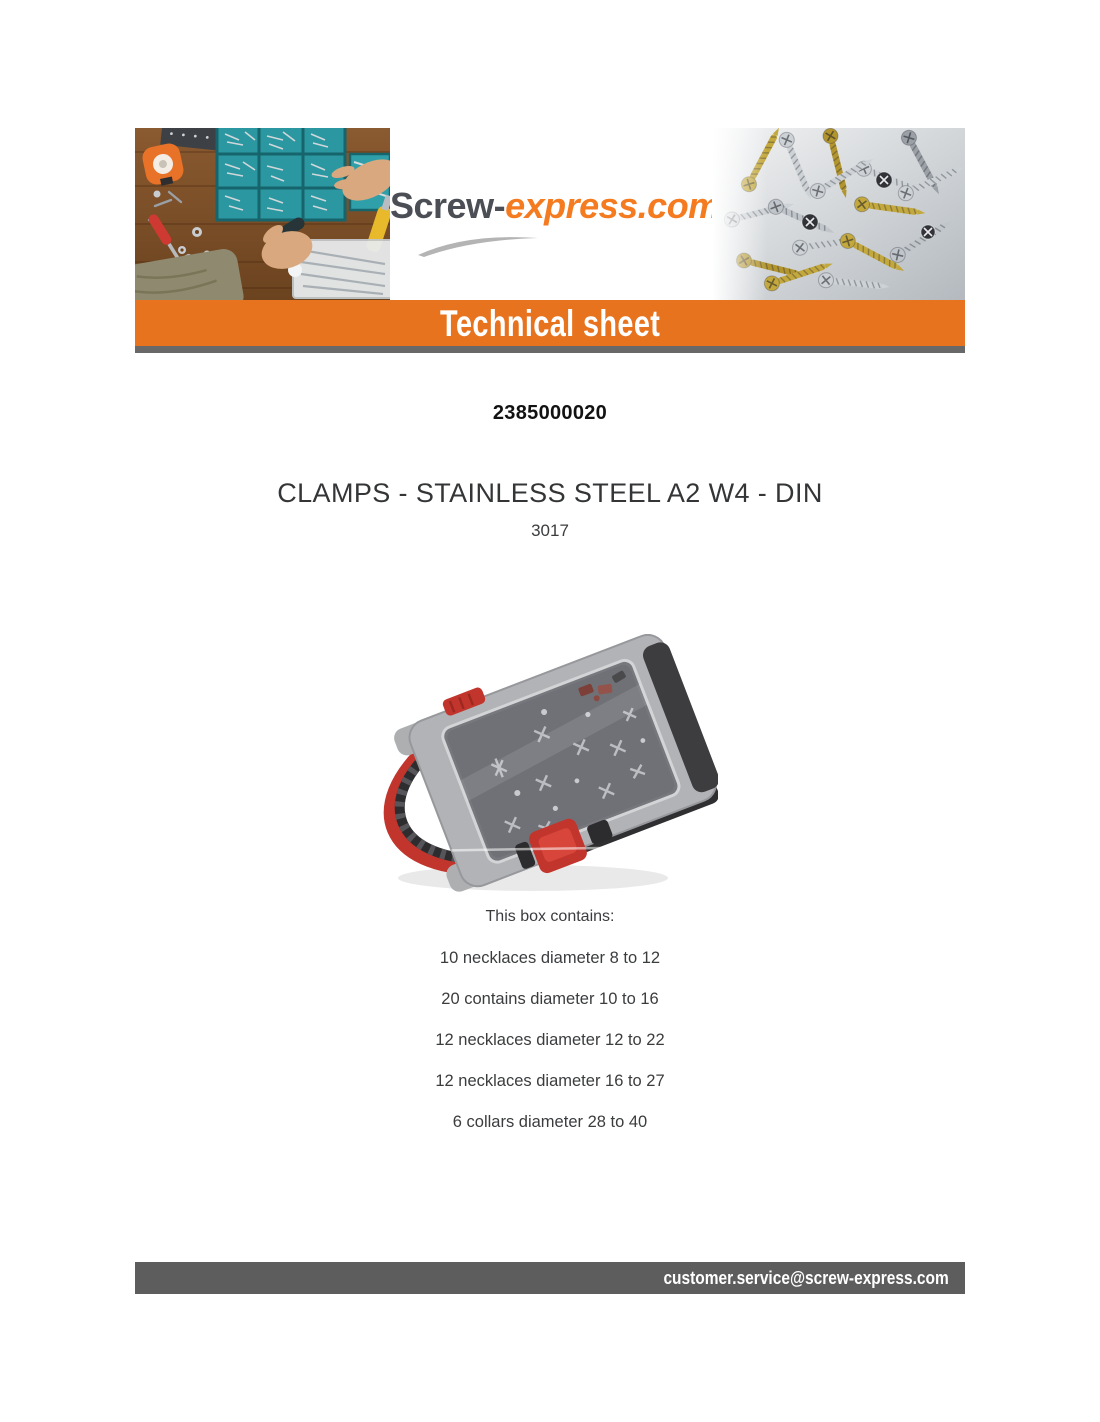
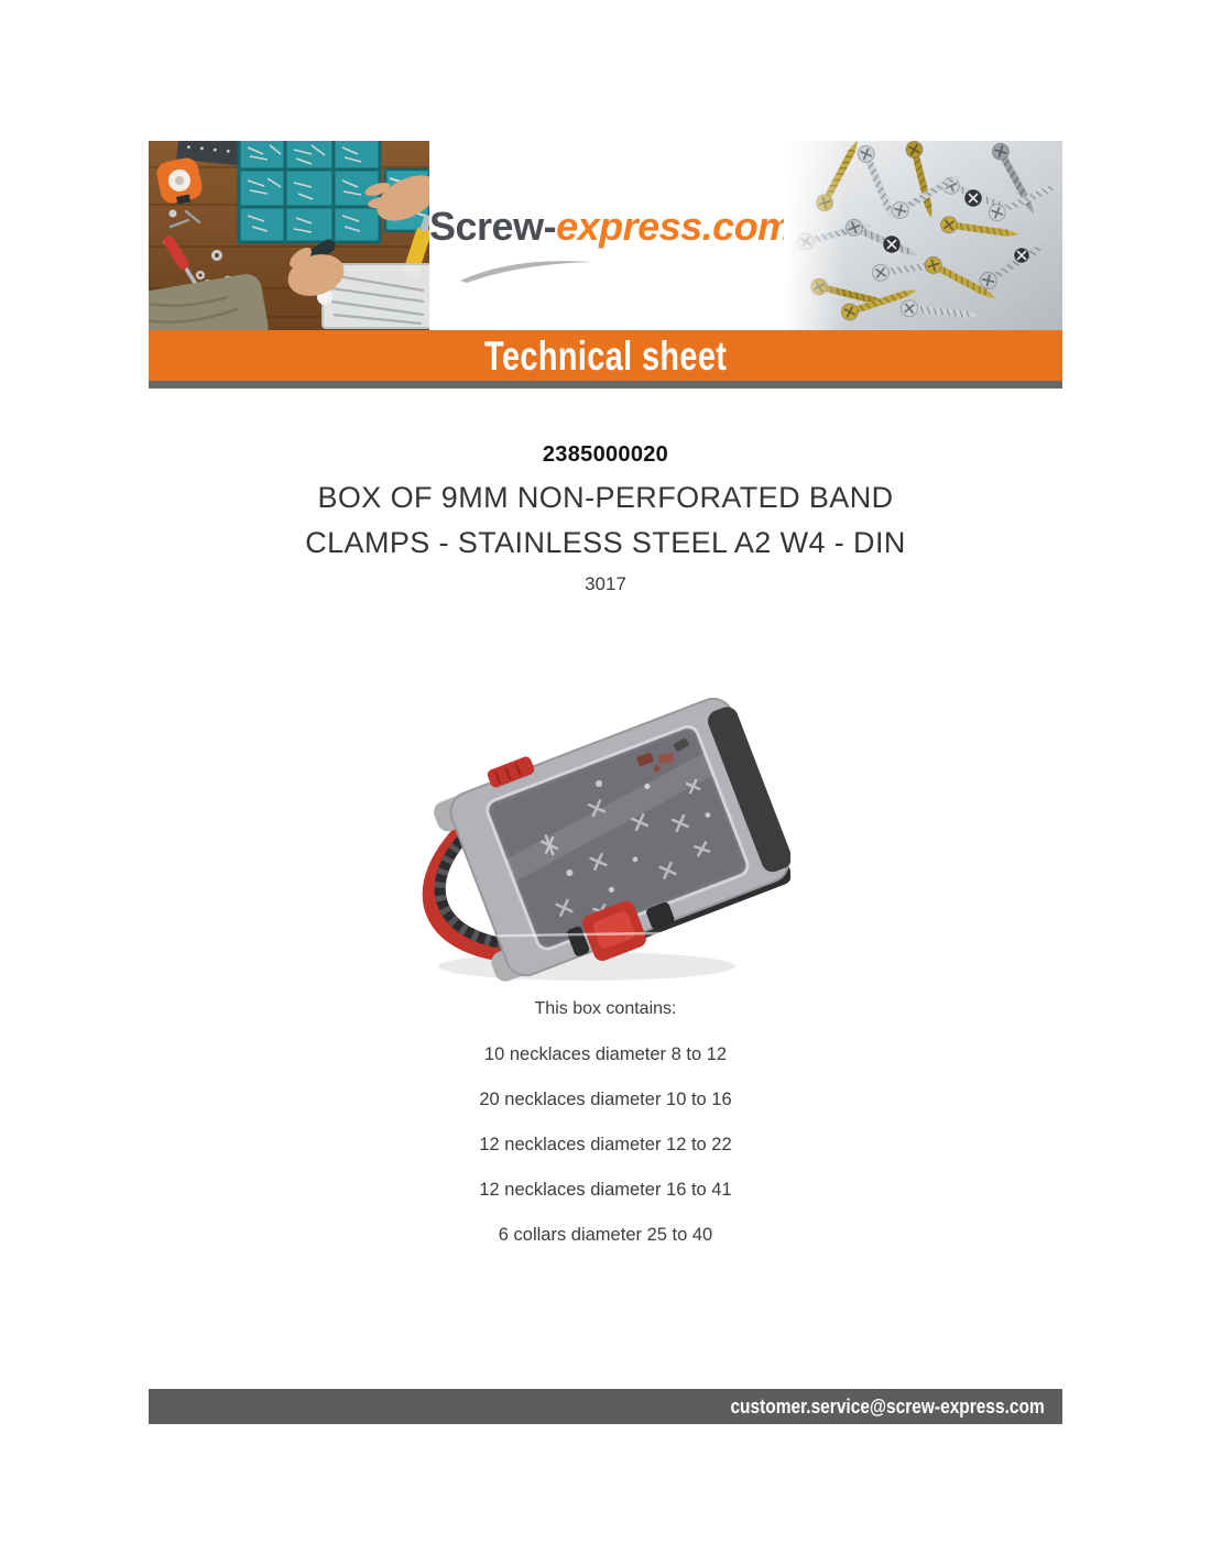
  Screw-express.com
  Technical sheet
  2385000020
+ BOX OF 9MM NON-PERFORATED BAND
  CLAMPS - STAINLESS STEEL A2 W4 - DIN
  3017
  This box contains:
  10 necklaces diameter 8 to 12
- 20 contains diameter 10 to 16
+ 20 necklaces diameter 10 to 16
  12 necklaces diameter 12 to 22
- 12 necklaces diameter 16 to 27
+ 12 necklaces diameter 16 to 41
- 6 collars diameter 28 to 40
+ 6 collars diameter 25 to 40
  customer.service@screw-express.com
